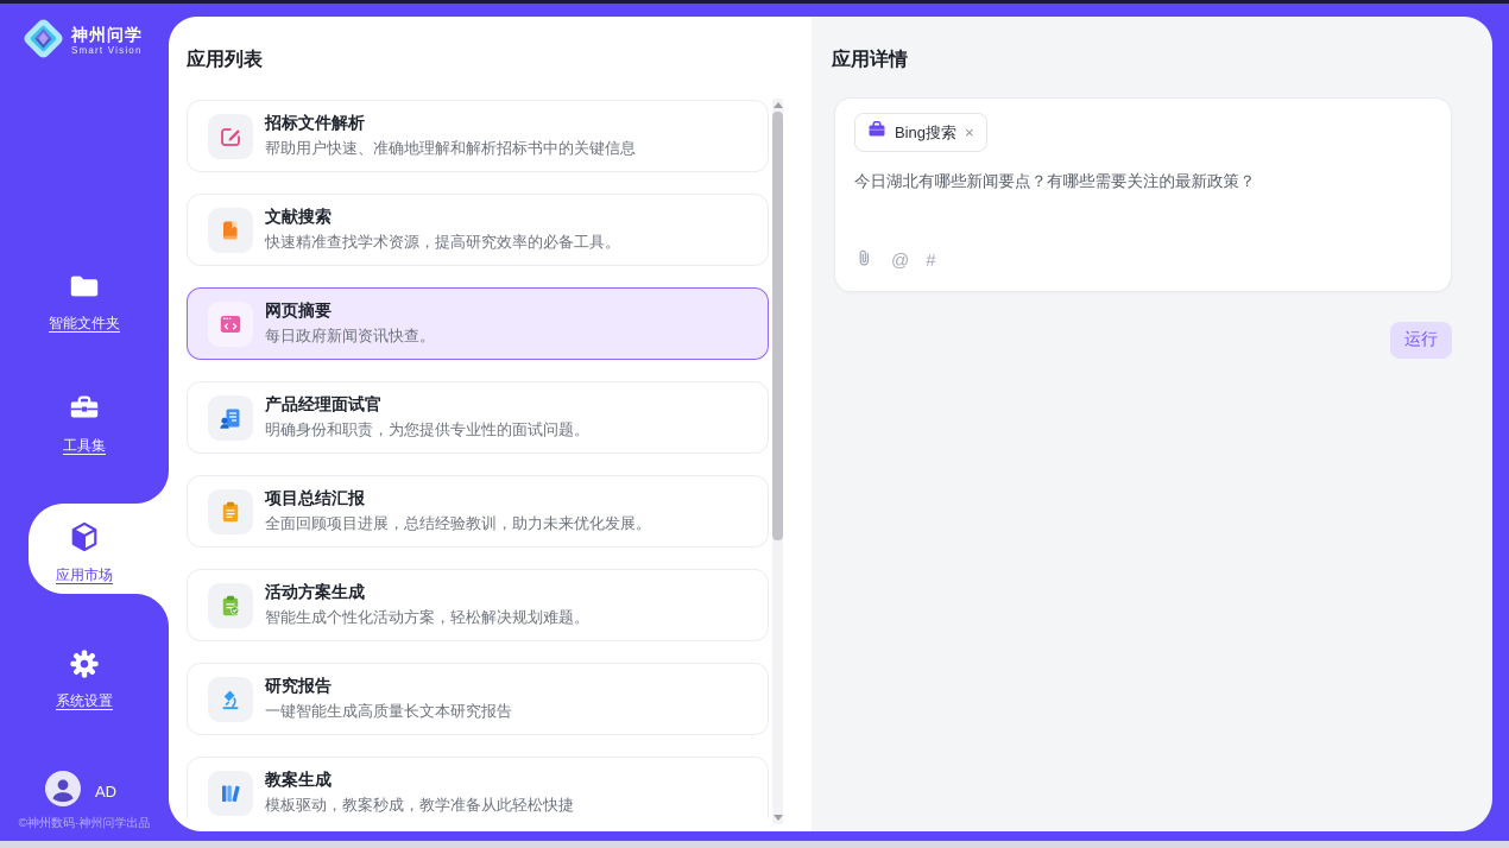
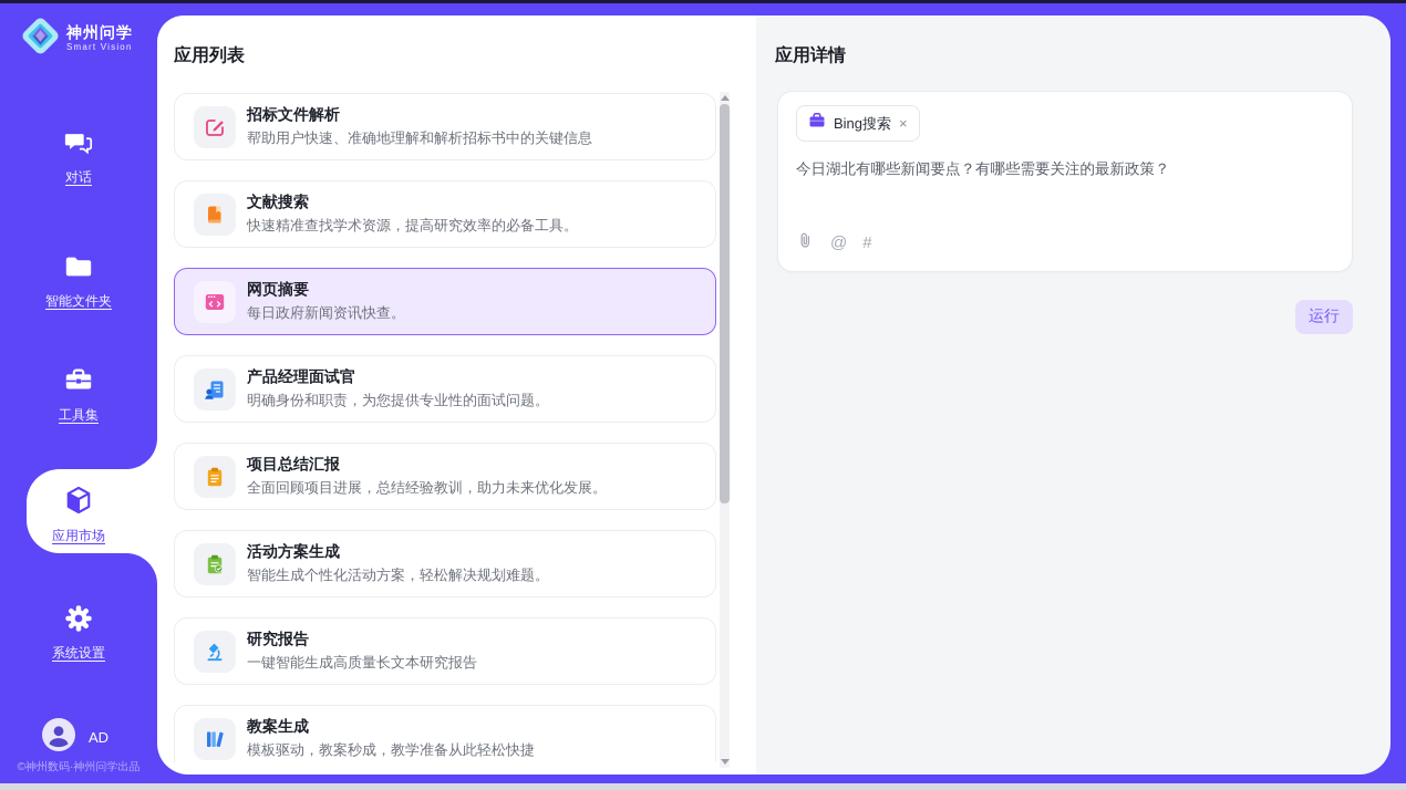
  神州问学
  Smart Vision
+ 对话
  智能文件夹
  工具集
  应用市场
  系统设置
  AD
  ©神州数码·神州问学出品
  应用列表
  招标文件解析
  帮助用户快速、准确地理解和解析招标书中的关键信息
  文献搜索
  快速精准查找学术资源，提高研究效率的必备工具。
  网页摘要
  每日政府新闻资讯快查。
  产品经理面试官
  明确身份和职责，为您提供专业性的面试问题。
  项目总结汇报
  全面回顾项目进展，总结经验教训，助力未来优化发展。
  活动方案生成
  智能生成个性化活动方案，轻松解决规划难题。
  研究报告
  一键智能生成高质量长文本研究报告
  教案生成
  模板驱动，教案秒成，教学准备从此轻松快捷
  应用详情
  Bing搜索
  ×
  今日湖北有哪些新闻要点？有哪些需要关注的最新政策？
  @
  #
  运行
